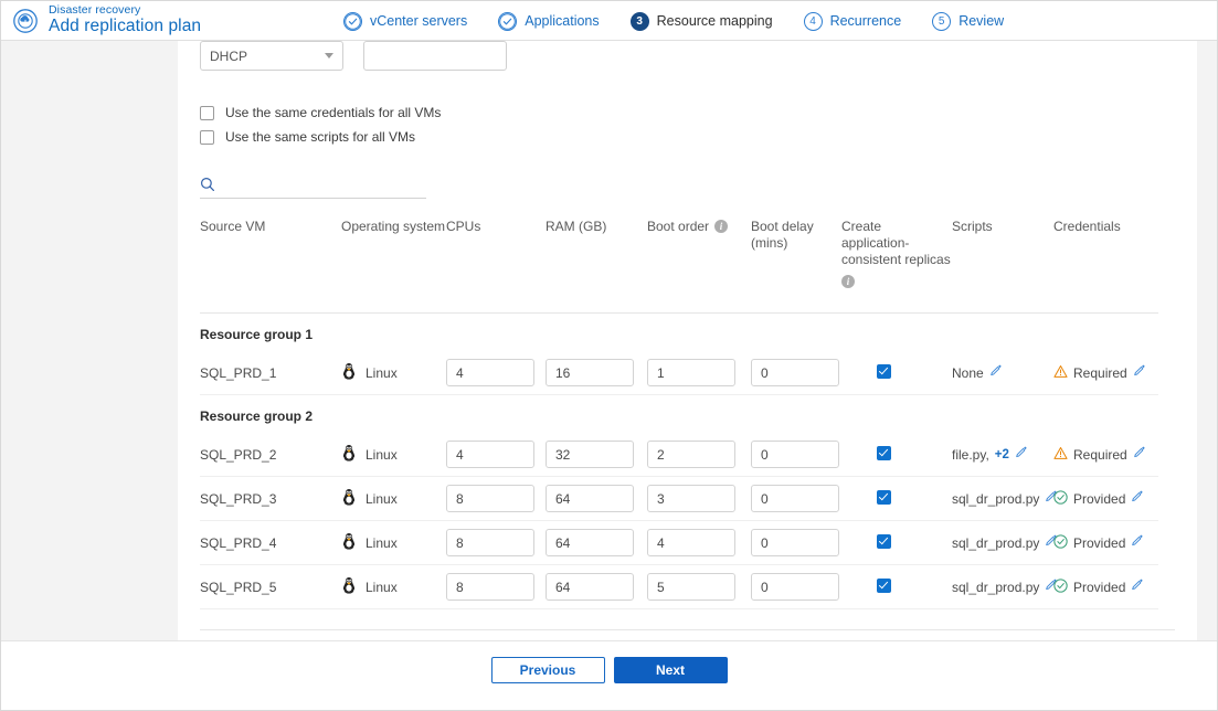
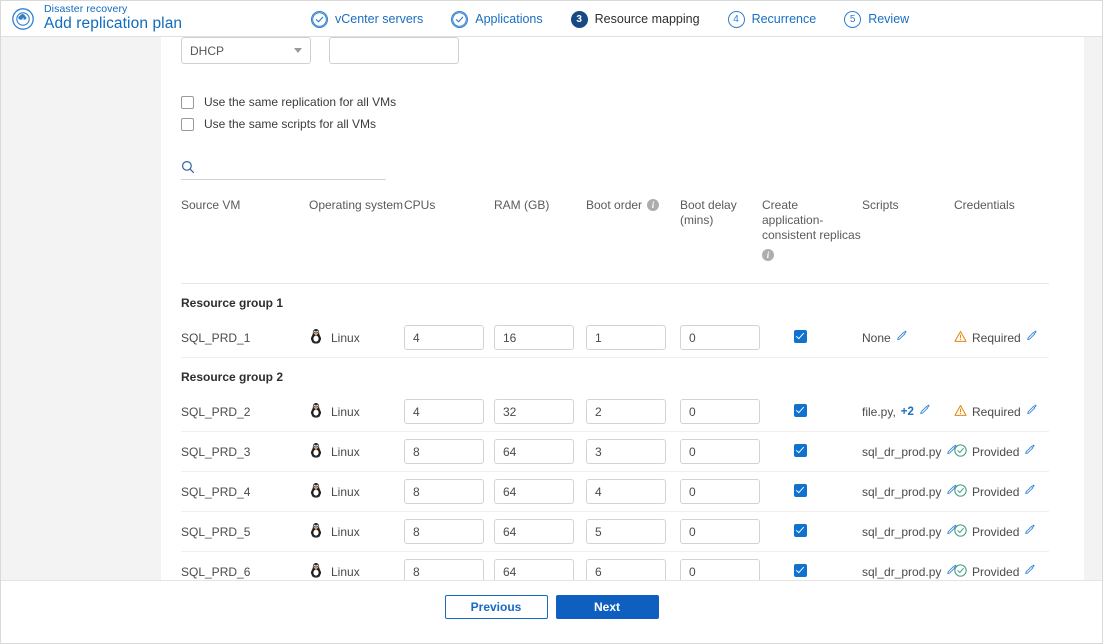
  Disaster recovery
  Add replication plan
  vCenter servers
  Applications
  3
  Resource mapping
  4
  Recurrence
  5
  Review
  DHCP
- Use the same credentials for all VMs
+ Use the same replication for all VMs
  Use the same scripts for all VMs
  Source VM	Operating system	CPUs	RAM (GB)	Boot order i	Boot delay (mins)	Create application-consistent replicas i	Scripts	Credentials
  Resource group 1
  SQL_PRD_1	Linux	4	16	1	0		None	Required
  Resource group 2
  SQL_PRD_2	Linux	4	32	2	0		file.py, +2	Required
  SQL_PRD_3	Linux	8	64	3	0		sql_dr_prod.py	Provided
  SQL_PRD_4	Linux	8	64	4	0		sql_dr_prod.py	Provided
  SQL_PRD_5	Linux	8	64	5	0		sql_dr_prod.py	Provided
+ SQL_PRD_6	Linux	8	64	6	0		sql_dr_prod.py	Provided
  Previous
  Next
